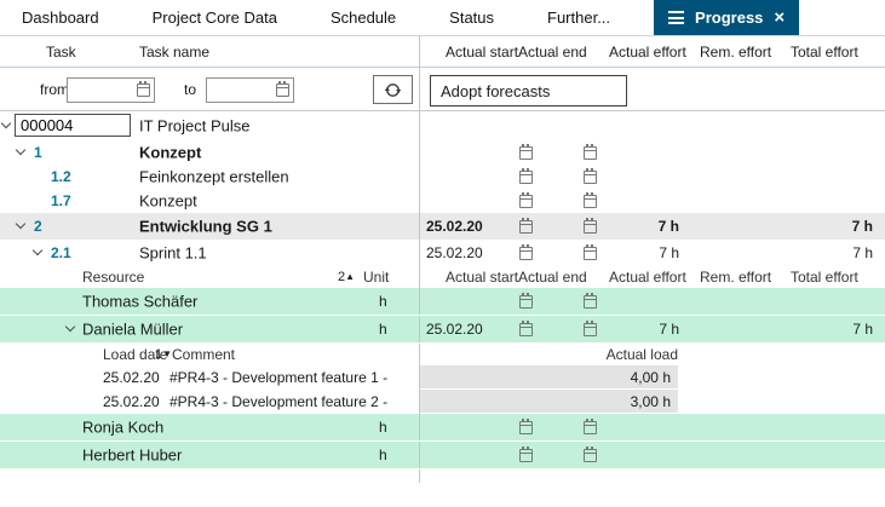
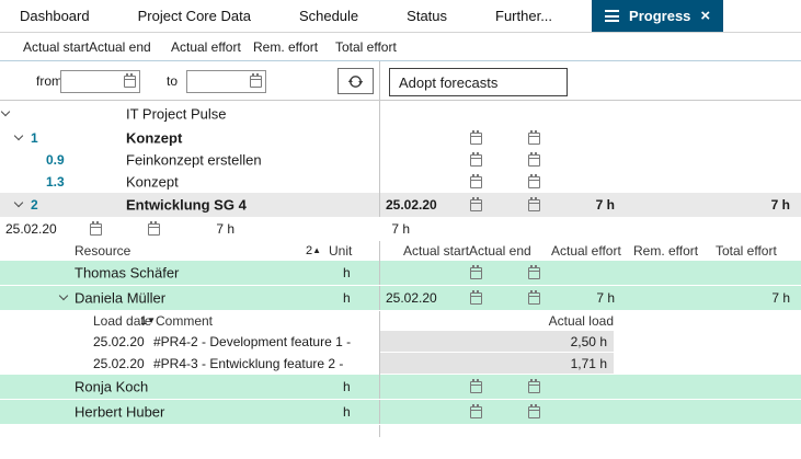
  Dashboard
  Project Core Data
  Schedule
  Status
  Further...
  Progress
- Task
- Task name
  Actual start
  Actual end
  Actual effort
  Rem. effort
  Total effort
  from
  to
  Adopt forecasts
- 000004
  IT Project Pulse
  1
  Konzept
- 1.2
+ 0.9
  Feinkonzept erstellen
- 1.7
+ 1.3
  Konzept
  2
- Entwicklung SG 1
+ Entwicklung SG 4
  25.02.20
  7 h
  7 h
- 2.1
- Sprint 1.1
  25.02.20
  7 h
  7 h
  Resource
  2
  Unit
  Actual start
  Actual end
  Actual effort
  Rem. effort
  Total effort
  Thomas Schäfer
  h
  Daniela Müller
  h
  25.02.20
  7 h
  7 h
  Load date
  1
  Comment
  Actual load
  25.02.20
- #PR4-3 - Development feature 1 -
+ #PR4-2 - Development feature 1 -
- 4,00 h
+ 2,50 h
  25.02.20
- #PR4-3 - Development feature 2 -
+ #PR4-3 - Entwicklung feature 2 -
- 3,00 h
+ 1,71 h
  Ronja Koch
  h
  Herbert Huber
  h
